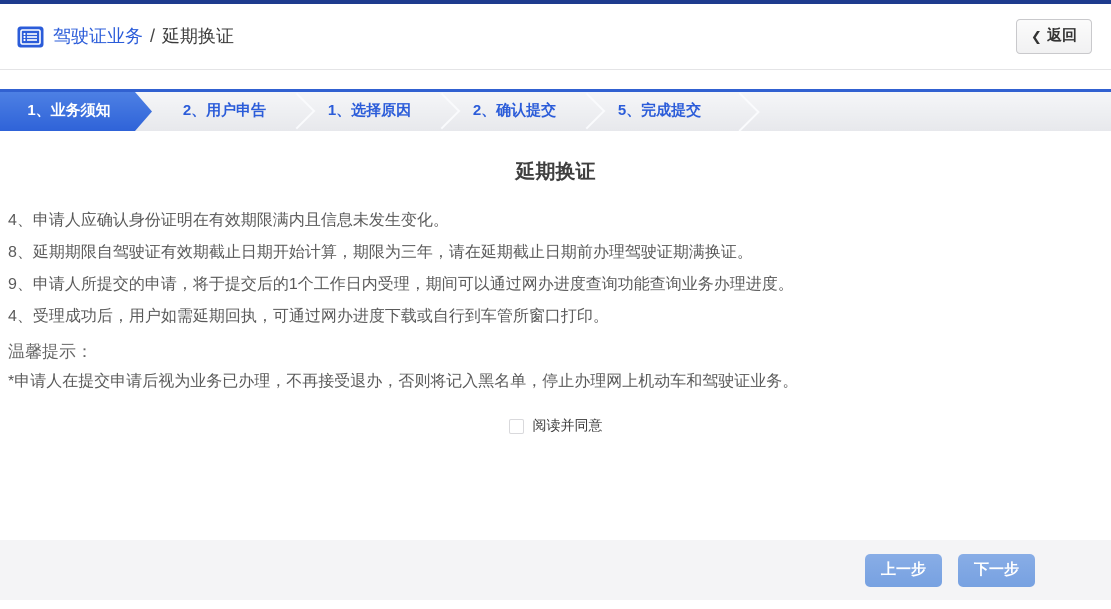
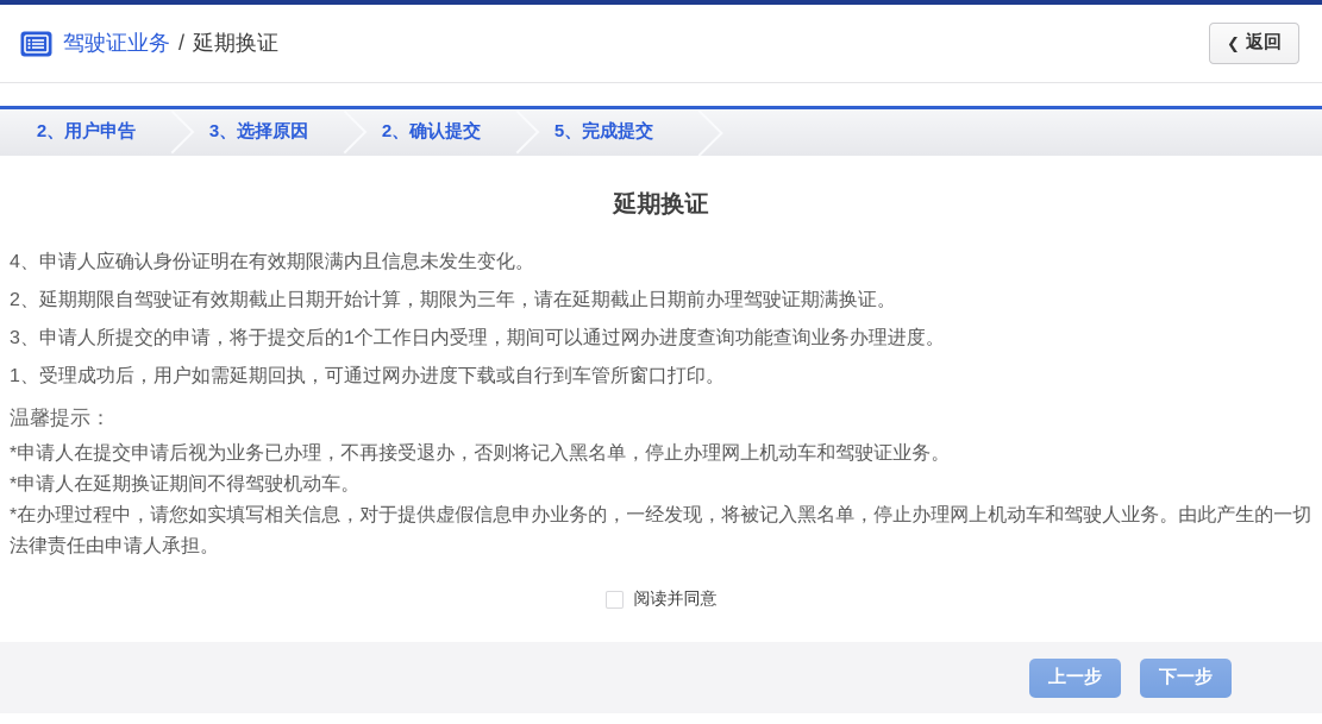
  驾驶证业务
  /
  延期换证
  ❮
  返回
- 1、业务须知
  2、用户申告
- 1、选择原因
+ 3、选择原因
  2、确认提交
  5、完成提交
  延期换证
  4、申请人应确认身份证明在有效期限满内且信息未发生变化。
- 8、延期期限自驾驶证有效期截止日期开始计算，期限为三年，请在延期截止日期前办理驾驶证期满换证。
+ 2、延期期限自驾驶证有效期截止日期开始计算，期限为三年，请在延期截止日期前办理驾驶证期满换证。
- 9、申请人所提交的申请，将于提交后的1个工作日内受理，期间可以通过网办进度查询功能查询业务办理进度。
+ 3、申请人所提交的申请，将于提交后的1个工作日内受理，期间可以通过网办进度查询功能查询业务办理进度。
- 4、受理成功后，用户如需延期回执，可通过网办进度下载或自行到车管所窗口打印。
+ 1、受理成功后，用户如需延期回执，可通过网办进度下载或自行到车管所窗口打印。
  温馨提示：
  *申请人在提交申请后视为业务已办理，不再接受退办，否则将记入黑名单，停止办理网上机动车和驾驶证业务。
+ *申请人在延期换证期间不得驾驶机动车。
+ *在办理过程中，请您如实填写相关信息，对于提供虚假信息申办业务的，一经发现，将被记入黑名单，停止办理网上机动车和驾驶人业务。由此产生的一切法律责任由申请人承担。
  阅读并同意
  上一步
  下一步
